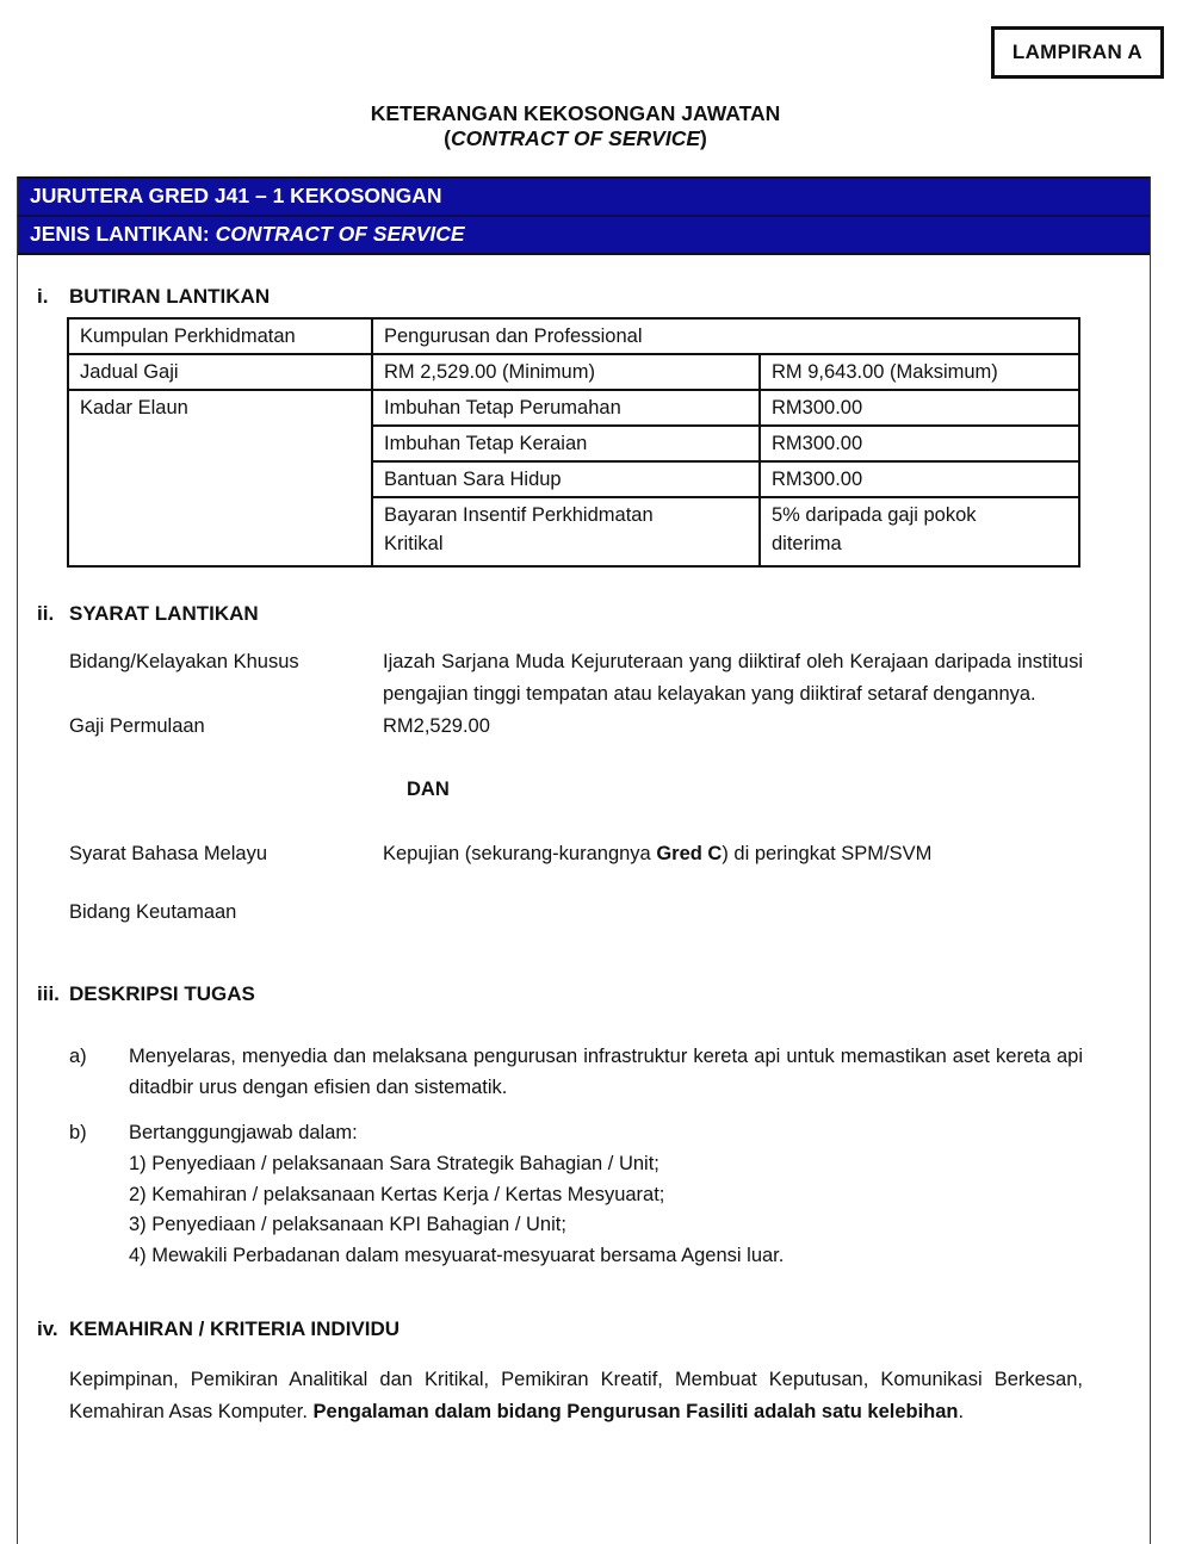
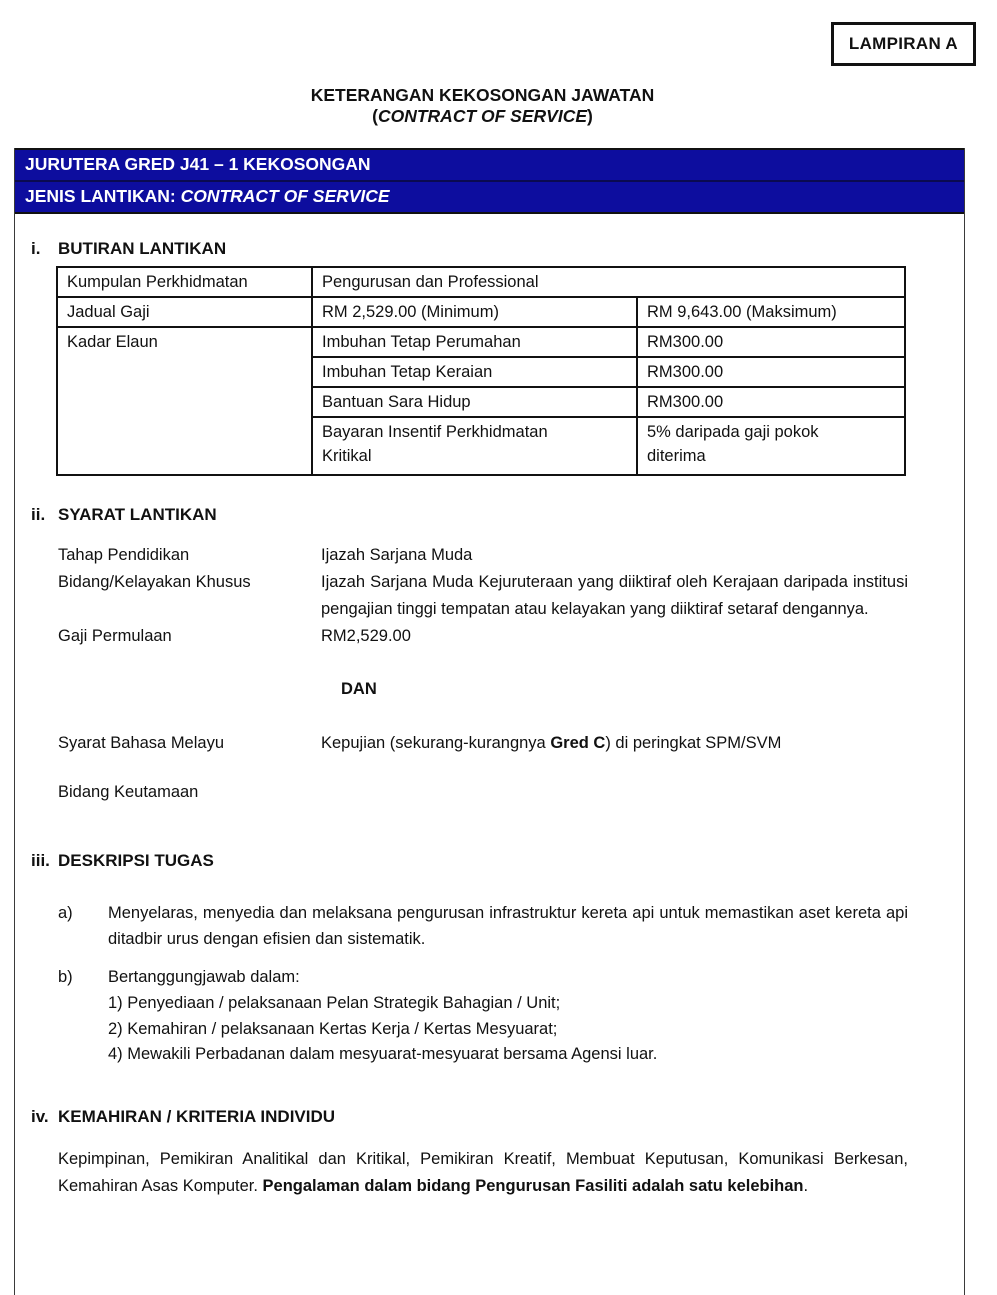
  LAMPIRAN A
  KETERANGAN KEKOSONGAN JAWATAN
  (CONTRACT OF SERVICE)
  JURUTERA GRED J41 – 1 KEKOSONGAN
  JENIS LANTIKAN: CONTRACT OF SERVICE
  i.
  BUTIRAN LANTIKAN
  Kumpulan Perkhidmatan	Pengurusan dan Professional
  Jadual Gaji	RM 2,529.00 (Minimum)	RM 9,643.00 (Maksimum)
  Kadar Elaun	Imbuhan Tetap Perumahan	RM300.00
  Imbuhan Tetap Keraian	RM300.00
  Bantuan Sara Hidup	RM300.00
  Bayaran Insentif Perkhidmatan Kritikal	5% daripada gaji pokok diterima
  ii.
  SYARAT LANTIKAN
+ Tahap Pendidikan
+ Ijazah Sarjana Muda
  Bidang/Kelayakan Khusus
  Ijazah Sarjana Muda Kejuruteraan yang diiktiraf oleh Kerajaan daripada institusi pengajian tinggi tempatan atau kelayakan yang diiktiraf setaraf dengannya.
  Gaji Permulaan
  RM2,529.00
  DAN
  Syarat Bahasa Melayu
  Kepujian (sekurang-kurangnya Gred C) di peringkat SPM/SVM
  Bidang Keutamaan
  iii.
  DESKRIPSI TUGAS
  a)
  Menyelaras, menyedia dan melaksana pengurusan infrastruktur kereta api untuk memastikan aset kereta api ditadbir urus dengan efisien dan sistematik.
  b)
  Bertanggungjawab dalam:
- 1) Penyediaan / pelaksanaan Sara Strategik Bahagian / Unit;
+ 1) Penyediaan / pelaksanaan Pelan Strategik Bahagian / Unit;
  2) Kemahiran / pelaksanaan Kertas Kerja / Kertas Mesyuarat;
- 3) Penyediaan / pelaksanaan KPI Bahagian / Unit;
  4) Mewakili Perbadanan dalam mesyuarat-mesyuarat bersama Agensi luar.
  iv.
  KEMAHIRAN / KRITERIA INDIVIDU
  Kepimpinan, Pemikiran Analitikal dan Kritikal, Pemikiran Kreatif, Membuat Keputusan, Komunikasi Berkesan, Kemahiran Asas Komputer. Pengalaman dalam bidang Pengurusan Fasiliti adalah satu kelebihan.
